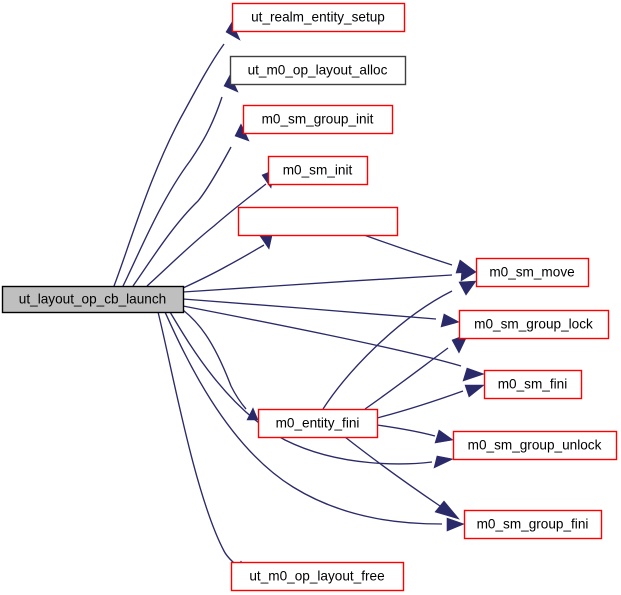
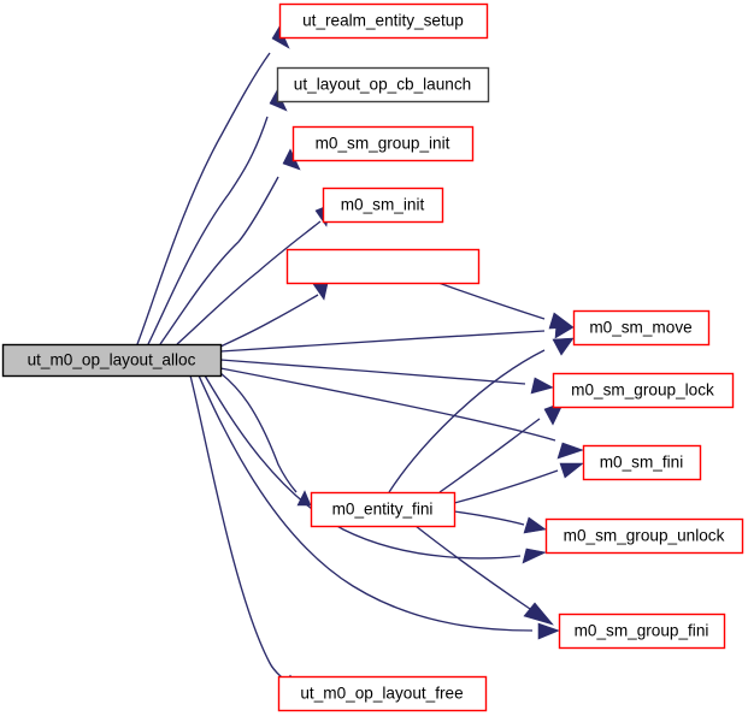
- ut_layout_op_cb_launch
+ ut_m0_op_layout_alloc
  ut_realm_entity_setup
- ut_m0_op_layout_alloc
+ ut_layout_op_cb_launch
  m0_sm_group_init
  m0_sm_init
  m0_sm_move
  m0_sm_group_lock
  m0_sm_fini
  m0_entity_fini
  m0_sm_group_unlock
  m0_sm_group_fini
  ut_m0_op_layout_free
